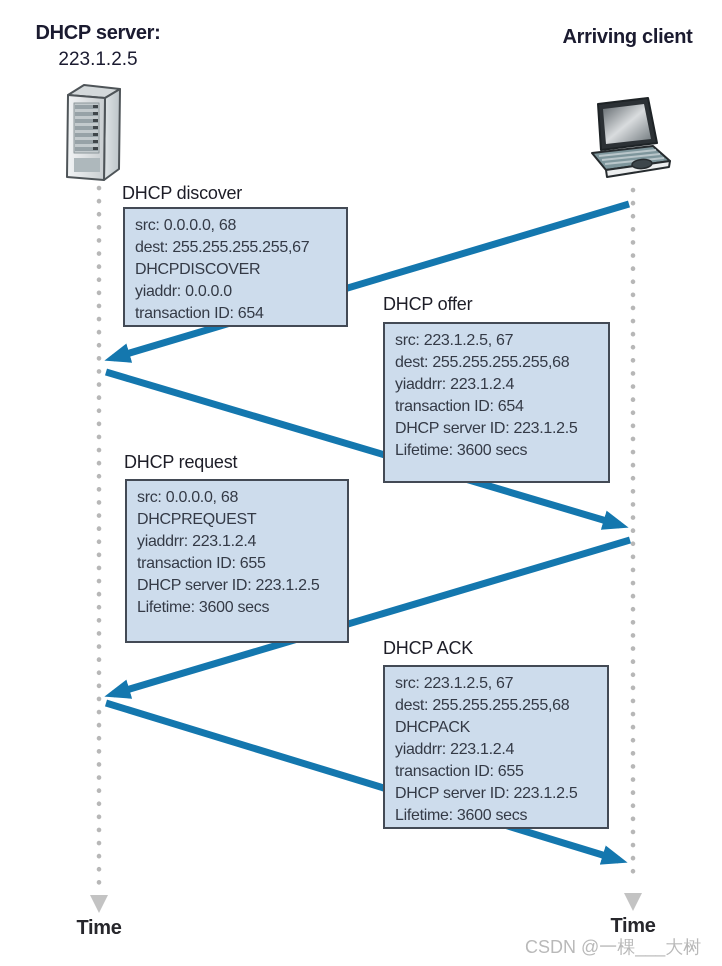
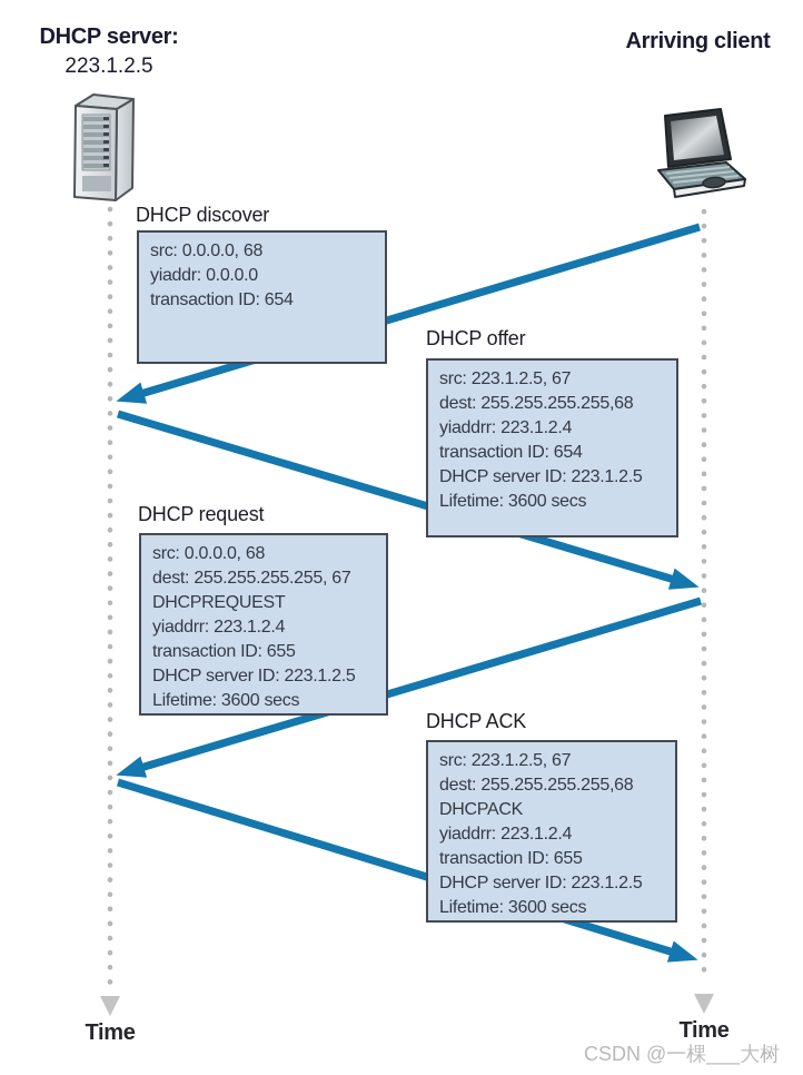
  DHCP server:
  223.1.2.5
  Arriving client
  DHCP discover
  src: 0.0.0.0, 68
- dest: 255.255.255.255,67
- DHCPDISCOVER
  yiaddr: 0.0.0.0
  transaction ID: 654
  DHCP offer
  src: 223.1.2.5, 67
  dest: 255.255.255.255,68
  yiaddrr: 223.1.2.4
  transaction ID: 654
  DHCP server ID: 223.1.2.5
  Lifetime: 3600 secs
  DHCP request
  src: 0.0.0.0, 68
+ dest: 255.255.255.255, 67
  DHCPREQUEST
  yiaddrr: 223.1.2.4
  transaction ID: 655
  DHCP server ID: 223.1.2.5
  Lifetime: 3600 secs
  DHCP ACK
  src: 223.1.2.5, 67
  dest: 255.255.255.255,68
  DHCPACK
  yiaddrr: 223.1.2.4
  transaction ID: 655
  DHCP server ID: 223.1.2.5
  Lifetime: 3600 secs
  Time
  Time
  CSDN @一棵___大树
